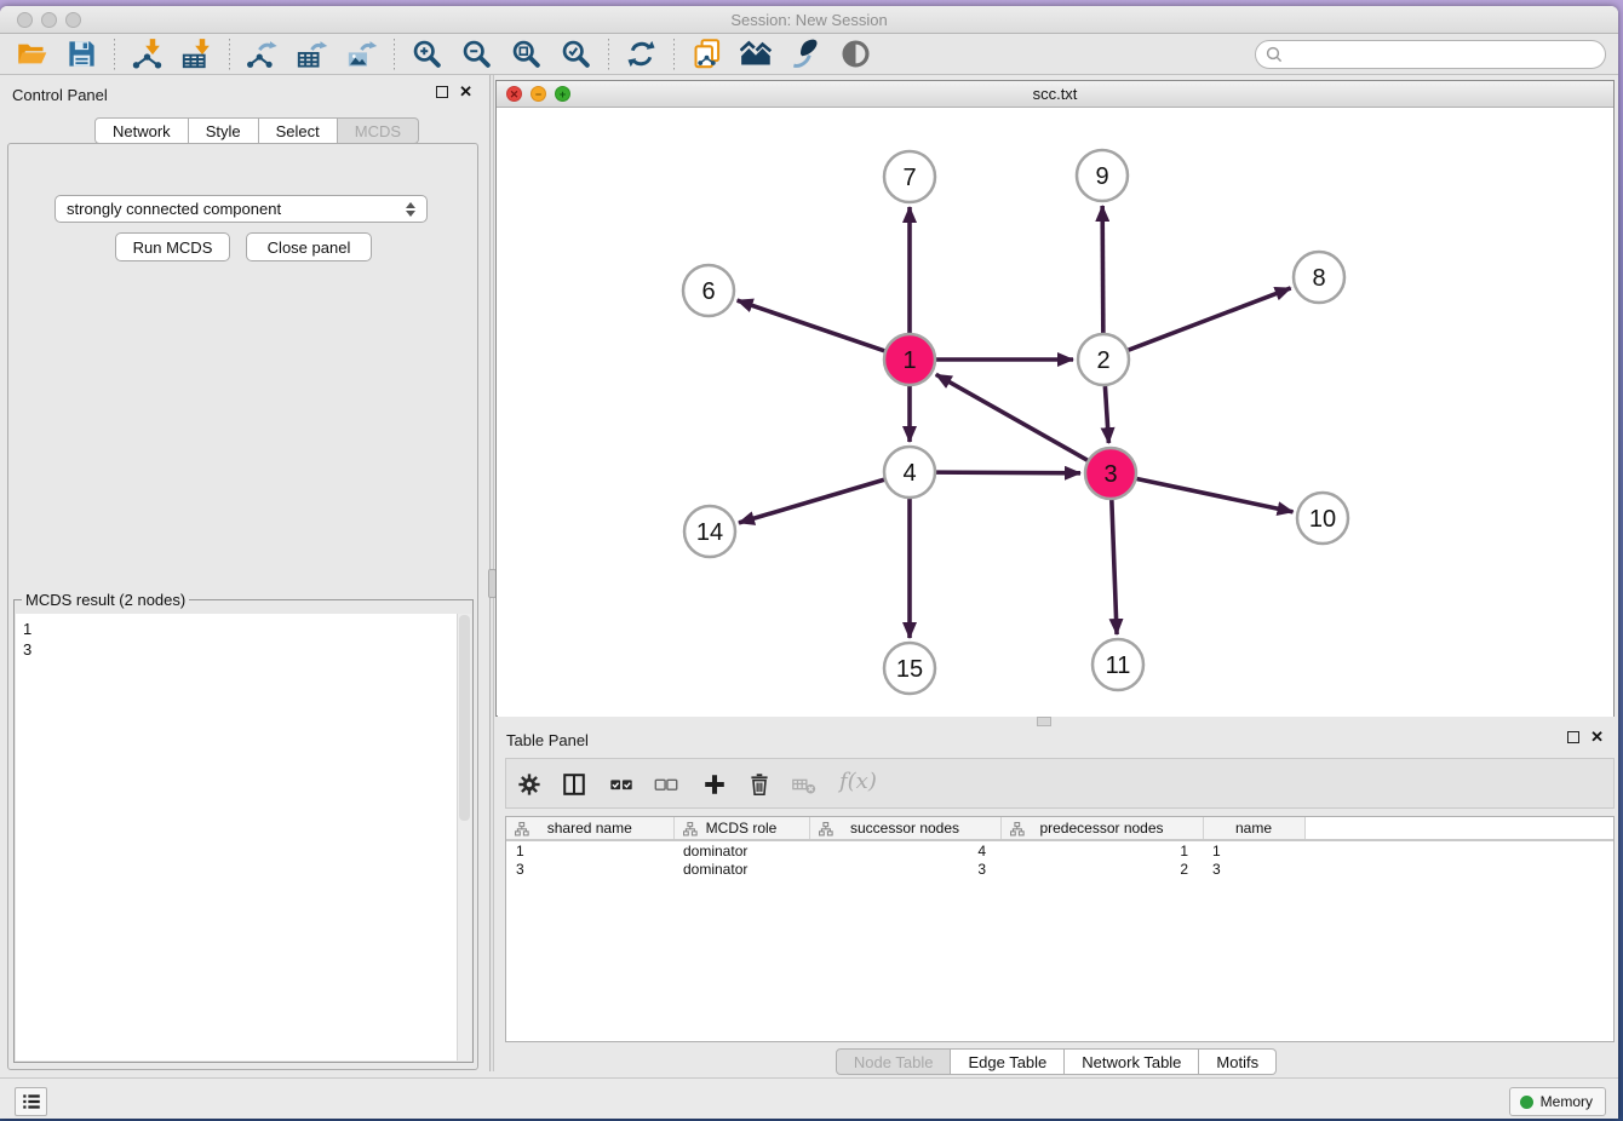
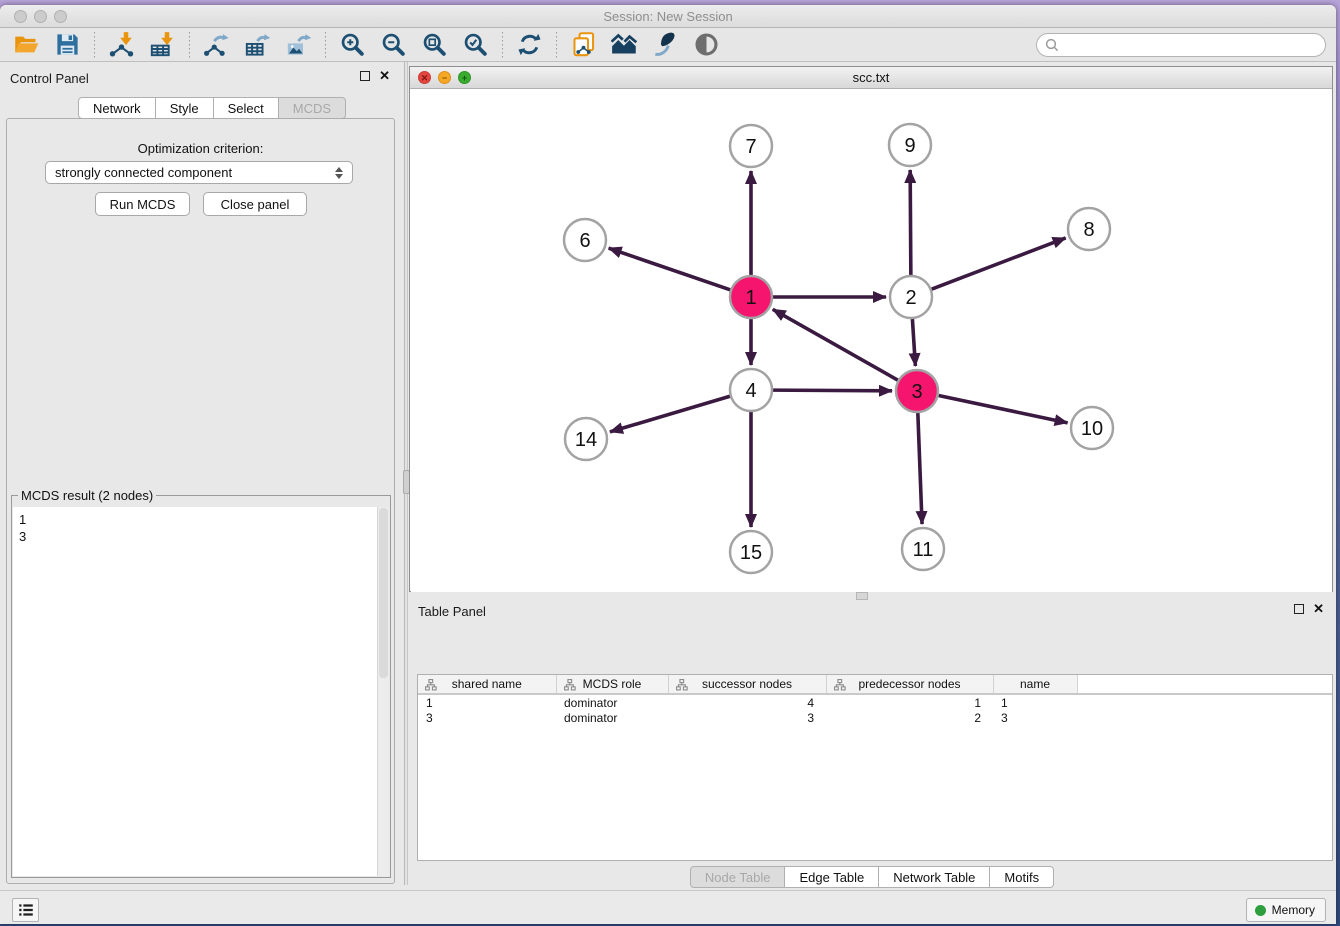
  Session: New Session
  Control Panel
  ✕
  Network
  Style
  Select
  MCDS
+ Optimization criterion:
  strongly connected component
  Run MCDS
  Close panel
  MCDS result (2 nodes)
  1
  3
  ✕
  −
  +
  scc.txt
  7
  9
  6
  8
  1
  2
  4
  3
  14
  10
  15
  11
  Table Panel
  ✕
- f(x)
  shared name	MCDS role	successor nodes	predecessor nodes	name
  1	dominator	4	1	1
  3	dominator	3	2	3
  Node Table
  Edge Table
  Network Table
  Motifs
  Memory
